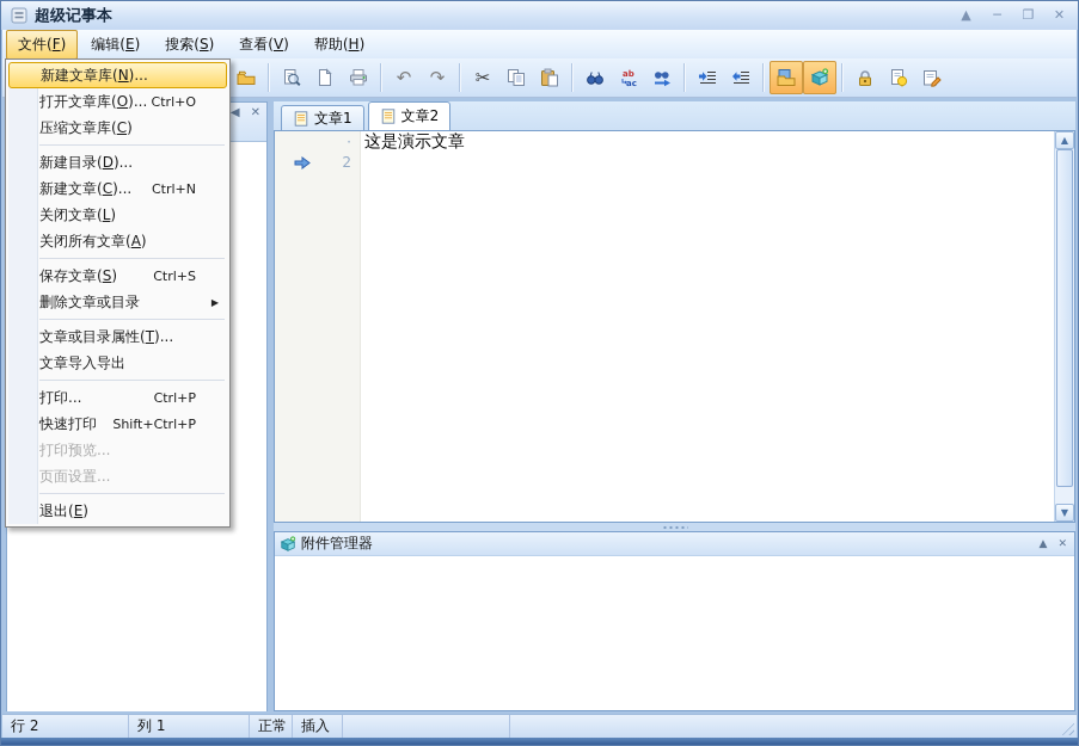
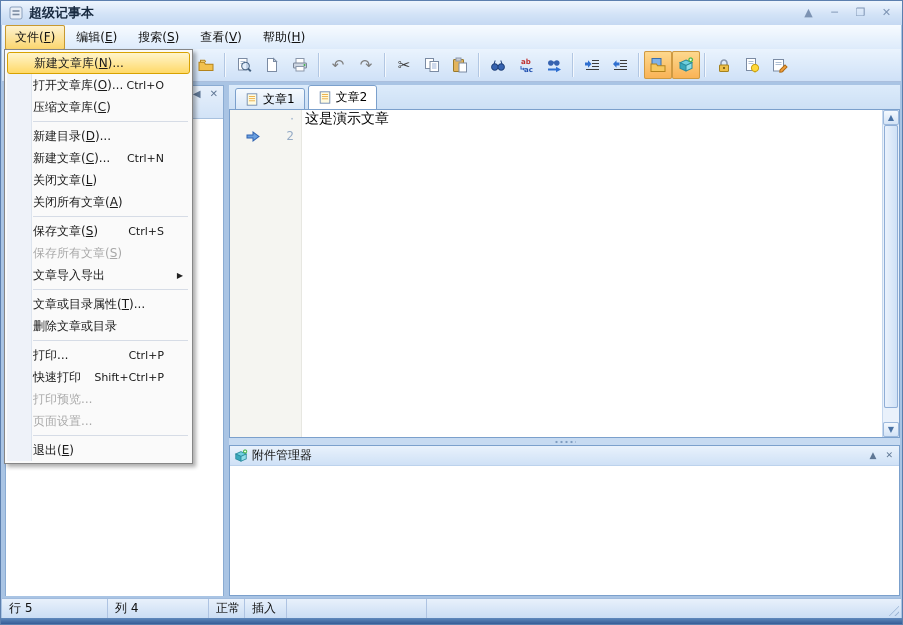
  超级记事本
  ▲
  ─
  ❐
  ✕
  文件(F)
  编辑(E)
  搜索(S)
  查看(V)
  帮助(H)
  ↶
  ↷
  ✂
  ab
  ac
  ◀
  ✕
  文章1
  文章2
  ·
  2
  这是演示文章
  ▲
  ▼
  附件管理器
  ▲
  ✕
- 行 2
+ 行 5
- 列 1
+ 列 4
  正常
  插入
  新建文章库(N)...
  打开文章库(O)...
  Ctrl+O
  压缩文章库(C)
  新建目录(D)...
  新建文章(C)...
  Ctrl+N
  关闭文章(L)
  关闭所有文章(A)
  保存文章(S)
  Ctrl+S
+ 保存所有文章(S)
- 删除文章或目录
+ 文章导入导出
  ▶
  文章或目录属性(T)...
- 文章导入导出
+ 删除文章或目录
  打印...
  Ctrl+P
  快速打印
  Shift+Ctrl+P
  打印预览...
  页面设置...
  退出(E)
